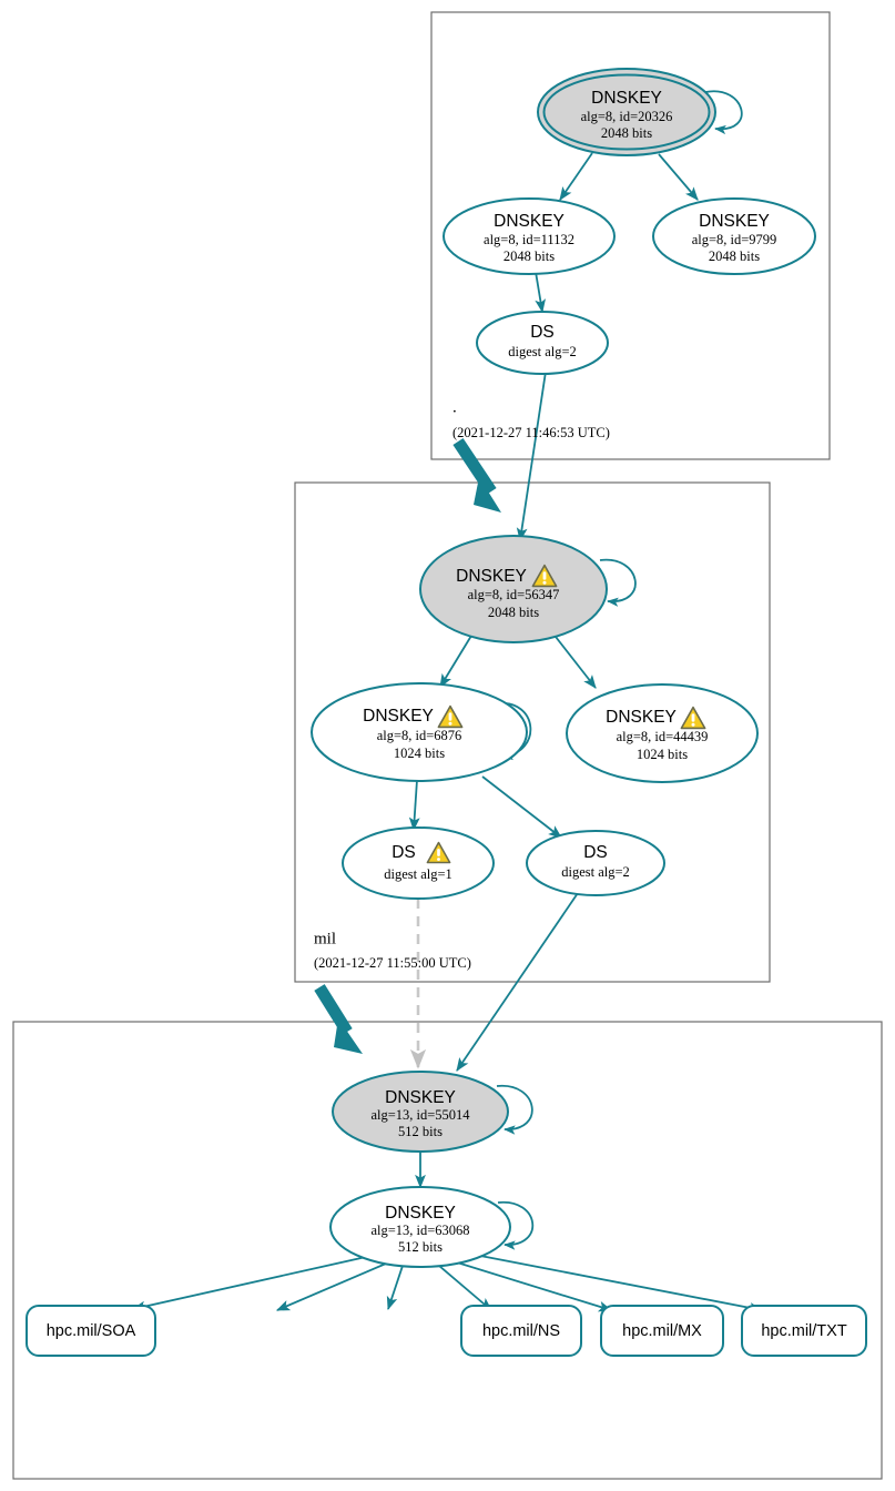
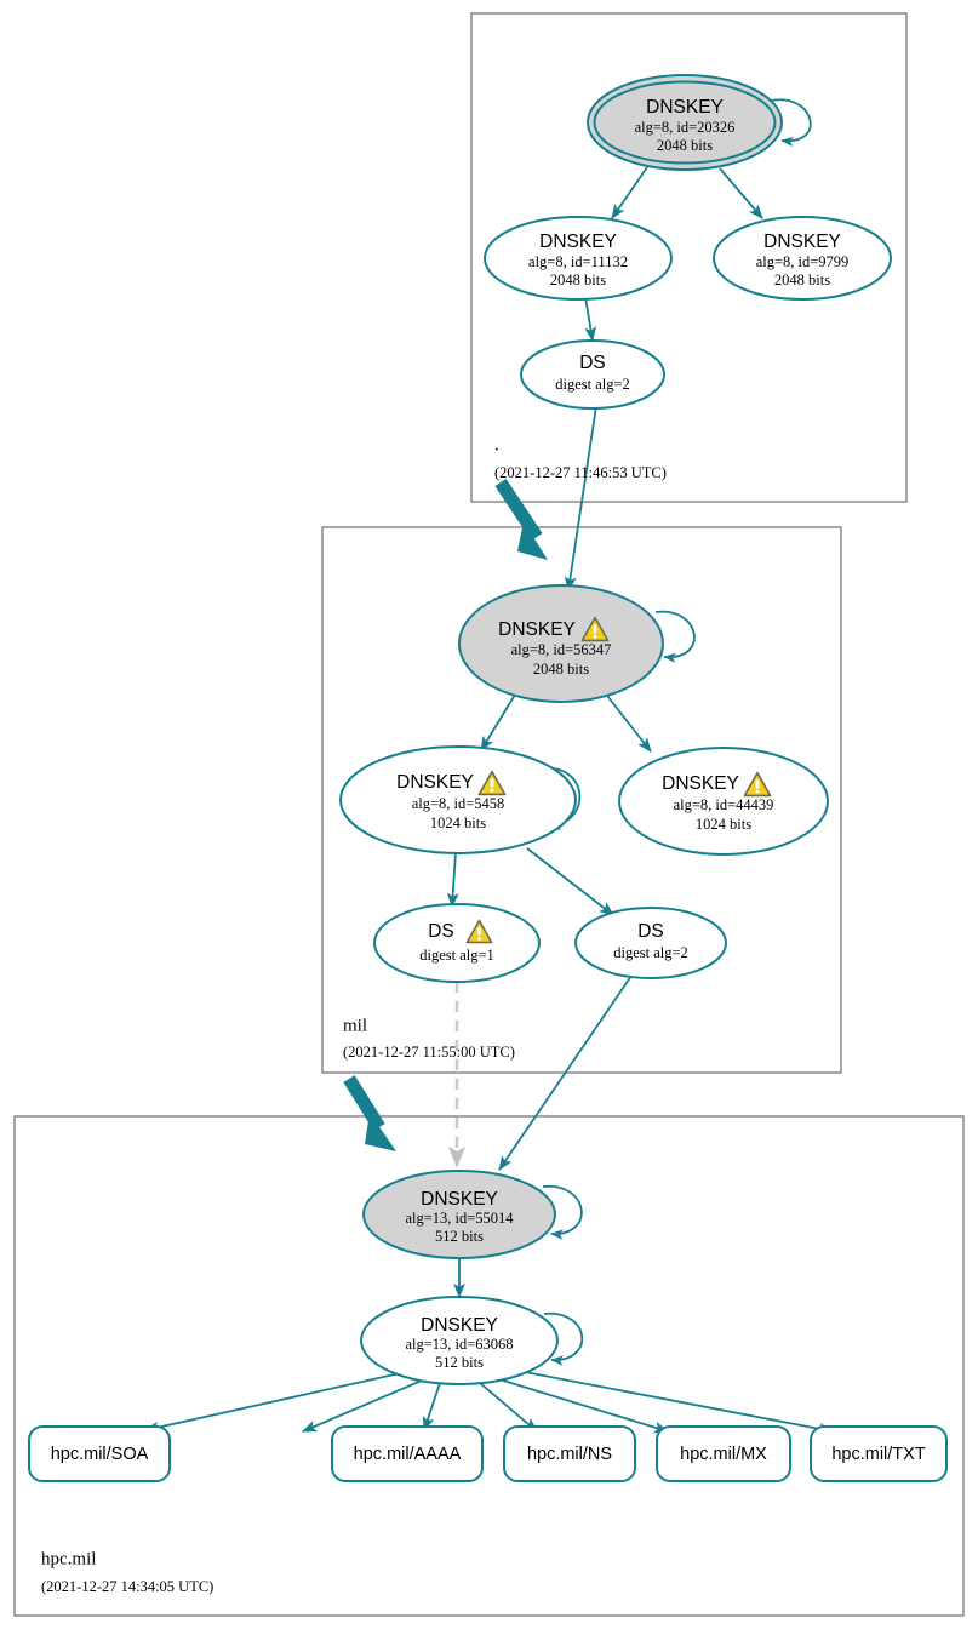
  DNSKEY
  alg=8, id=20326
  2048 bits
  DNSKEY
  alg=8, id=11132
  2048 bits
  DNSKEY
  alg=8, id=9799
  2048 bits
  DS
  digest alg=2
  .
  (2021-12-27 11:46:53 UTC)
  DNSKEY
  alg=8, id=56347
  2048 bits
  DNSKEY
- alg=8, id=6876
+ alg=8, id=5458
  1024 bits
  DNSKEY
  alg=8, id=44439
  1024 bits
  DS
  digest alg=1
  DS
  digest alg=2
  mil
  (2021-12-27 11:55:00 UTC)
  DNSKEY
  alg=13, id=55014
  512 bits
  DNSKEY
  alg=13, id=63068
  512 bits
  hpc.mil/SOA
+ hpc.mil/AAAA
  hpc.mil/NS
  hpc.mil/MX
  hpc.mil/TXT
+ hpc.mil
+ (2021-12-27 14:34:05 UTC)
